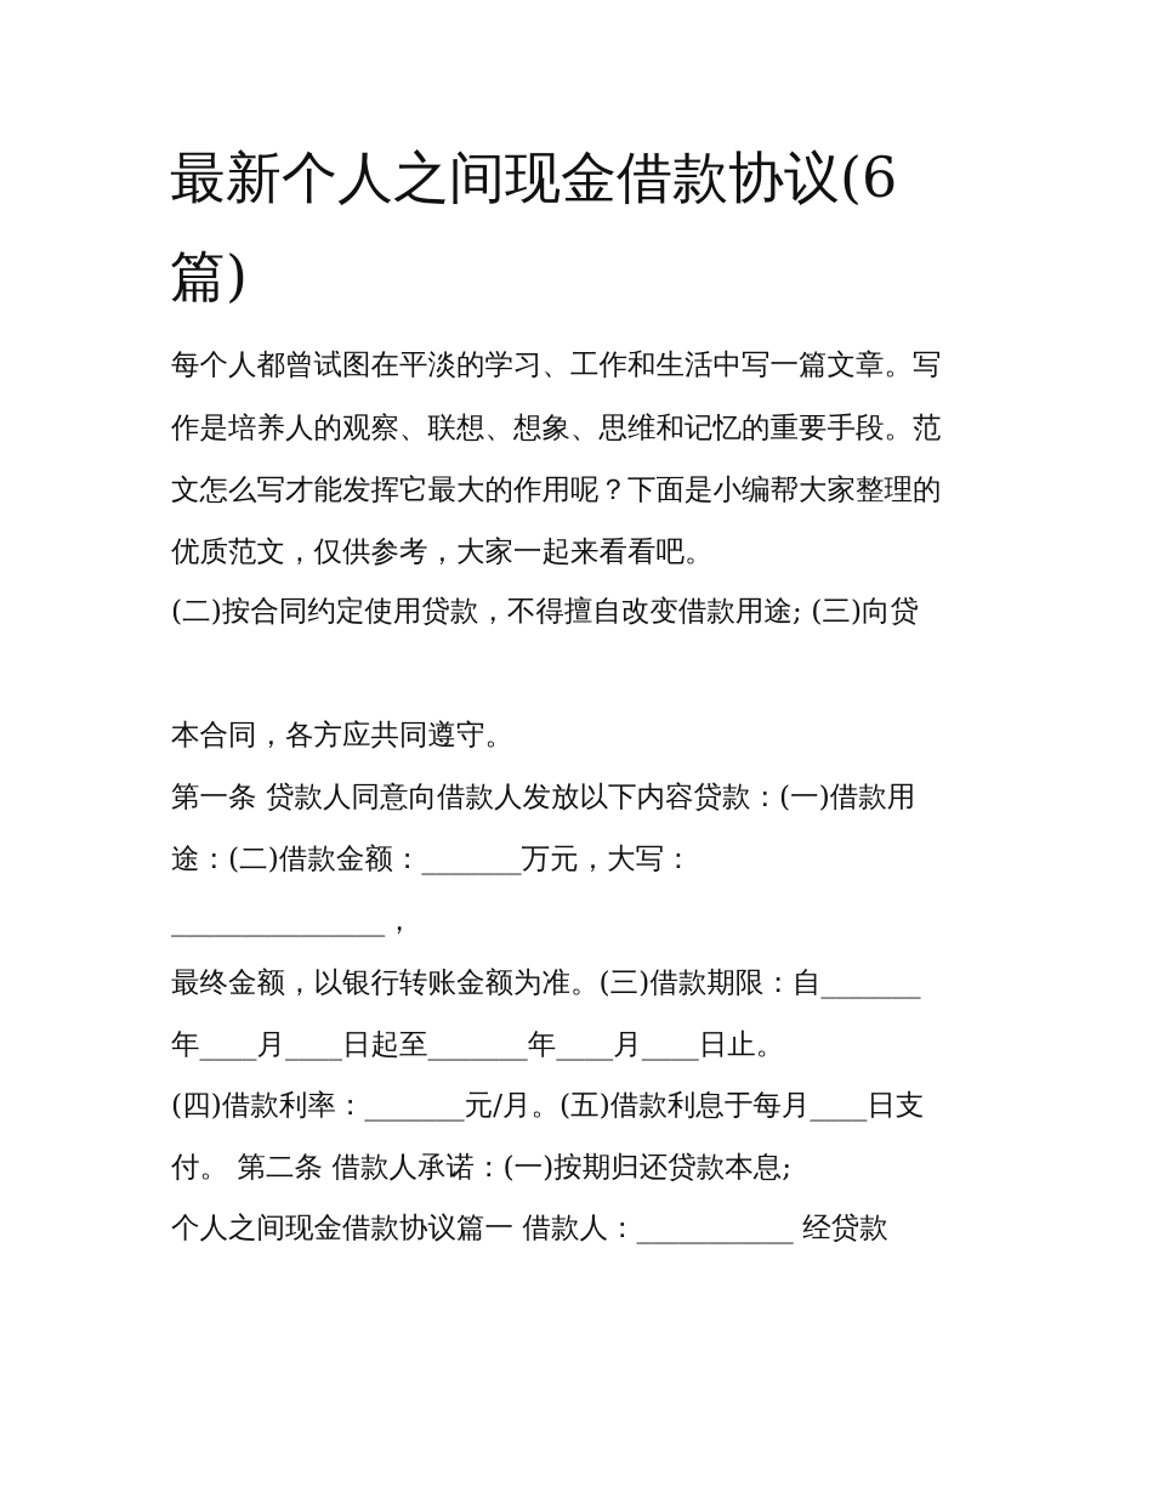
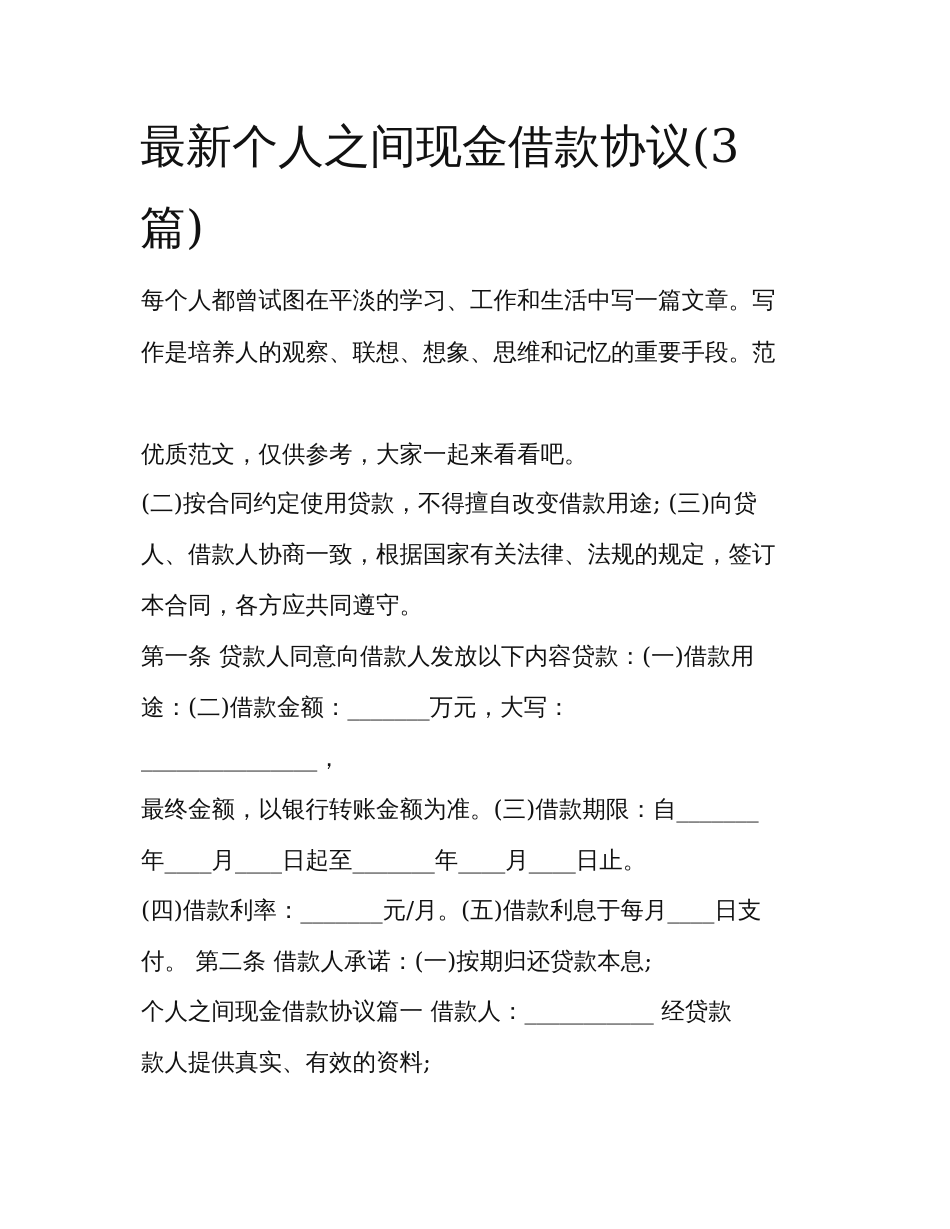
- 最新个人之间现金借款协议(6
+ 最新个人之间现金借款协议(3
  篇)
  每个人都曾试图在平淡的学习、工作和生活中写一篇文章。写
  作是培养人的观察、联想、想象、思维和记忆的重要手段。范
- 文怎么写才能发挥它最大的作用呢？下面是小编帮大家整理的
  优质范文，仅供参考，大家一起来看看吧。
  (二)按合同约定使用贷款，不得擅自改变借款用途; (三)向贷
+ 人、借款人协商一致，根据国家有关法律、法规的规定，签订
  本合同，各方应共同遵守。
  第一条 贷款人同意向借款人发放以下内容贷款：(一)借款用
  途：(二)借款金额：_______万元，大写：
  _______________，
  最终金额，以银行转账金额为准。(三)借款期限：自_______
  年____月____日起至_______年____月____日止。
  (四)借款利率：_______元/月。(五)借款利息于每月____日支
  付。 第二条 借款人承诺：(一)按期归还贷款本息;
  个人之间现金借款协议篇一 借款人：___________ 经贷款
+ 款人提供真实、有效的资料;
